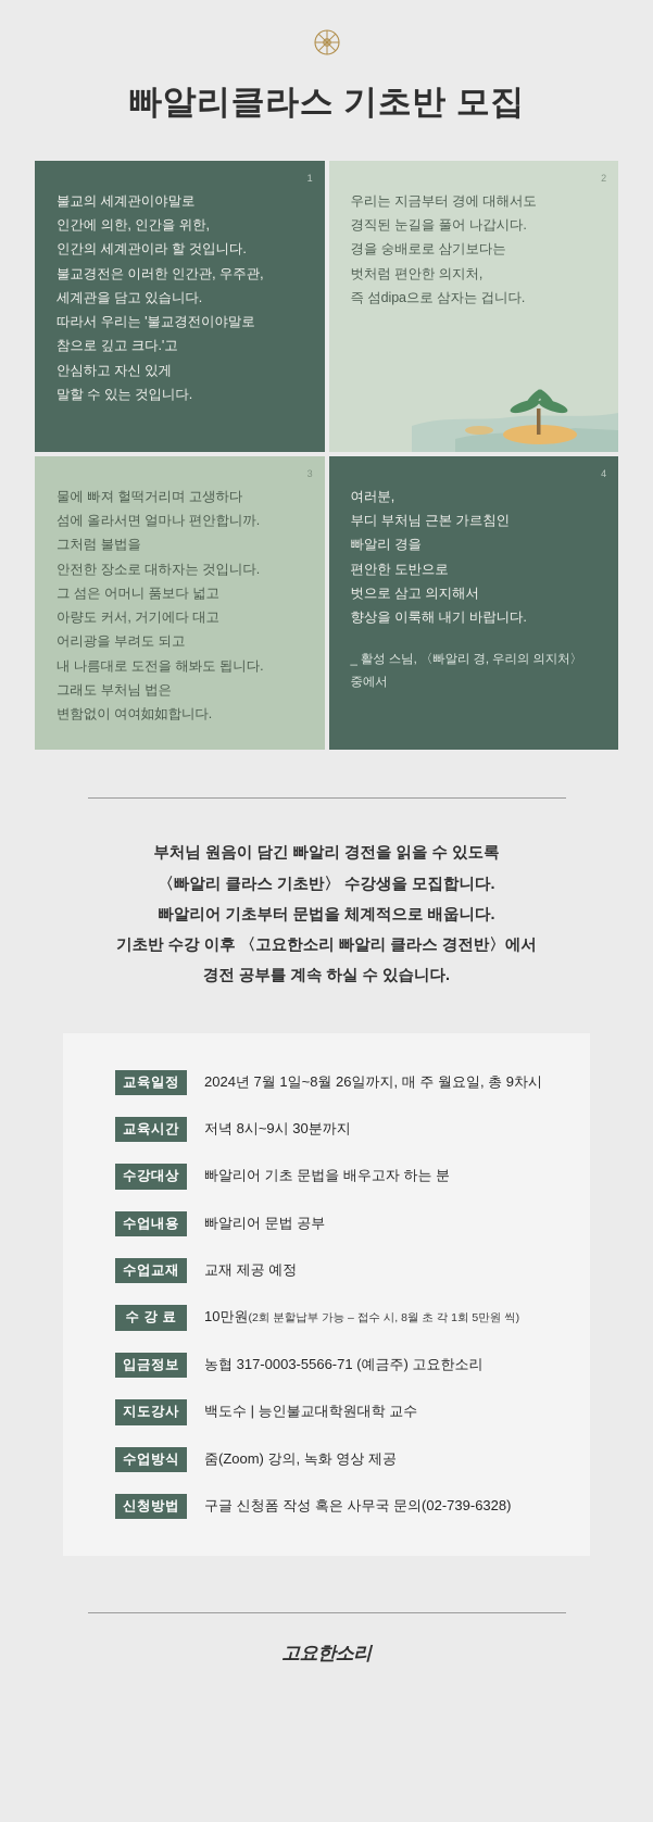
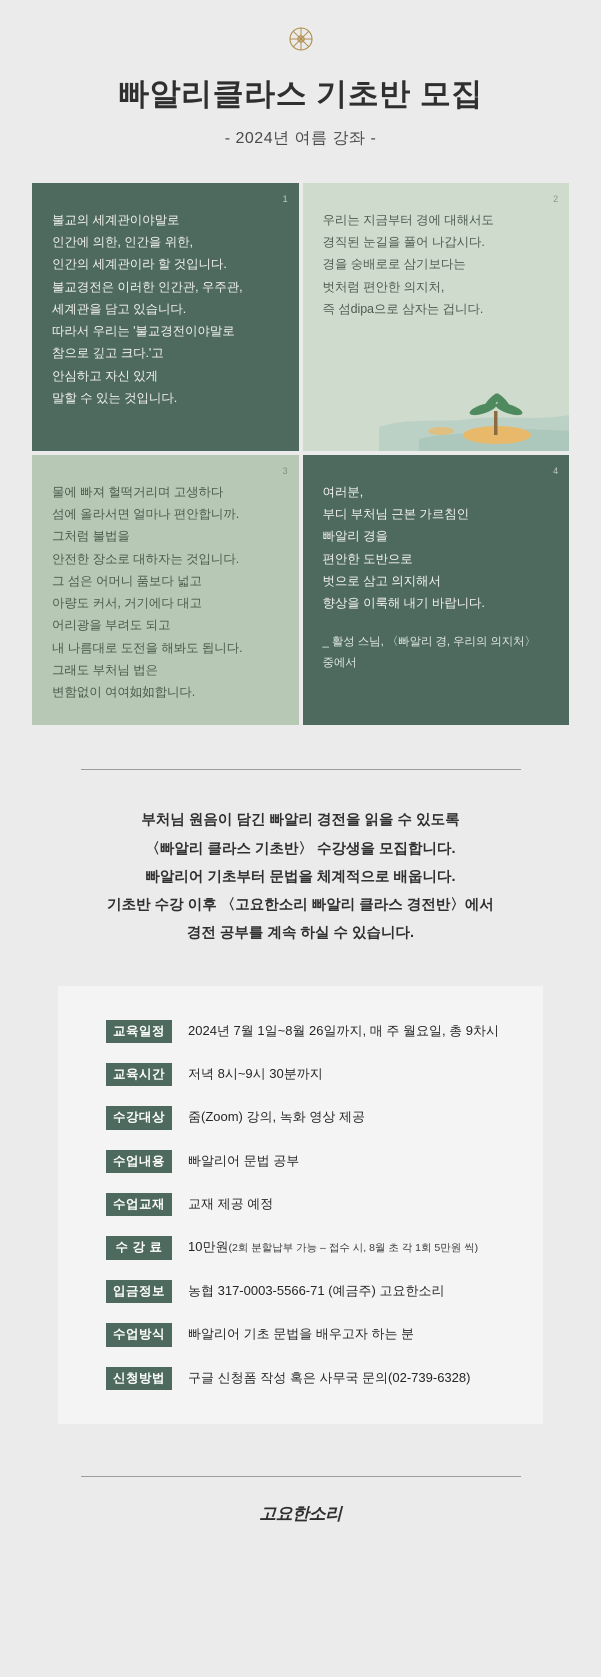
  빠알리클라스 기초반 모집
+ - 2024년 여름 강좌 -
  1
  불교의 세계관이야말로
  인간에 의한, 인간을 위한,
  인간의 세계관이라 할 것입니다.
  불교경전은 이러한 인간관, 우주관,
  세계관을 담고 있습니다.
  따라서 우리는 '불교경전이야말로
  참으로 깊고 크다.'고
  안심하고 자신 있게
  말할 수 있는 것입니다.
  2
  우리는 지금부터 경에 대해서도
  경직된 눈길을 풀어 나갑시다.
  경을 숭배로로 삼기보다는
  벗처럼 편안한 의지처,
  즉 섬dipa으로 삼자는 겁니다.
  3
  물에 빠져 헐떡거리며 고생하다
  섬에 올라서면 얼마나 편안합니까.
  그처럼 불법을
  안전한 장소로 대하자는 것입니다.
  그 섬은 어머니 품보다 넓고
  아량도 커서, 거기에다 대고
  어리광을 부려도 되고
  내 나름대로 도전을 해봐도 됩니다.
  그래도 부처님 법은
  변함없이 여여如如합니다.
  4
  여러분,
  부디 부처님 근본 가르침인
  빠알리 경을
  편안한 도반으로
  벗으로 삼고 의지해서
  향상을 이룩해 내기 바랍니다.
  _ 활성 스님, 〈빠알리 경, 우리의 의지처〉 중에서
  부처님 원음이 담긴 빠알리 경전을 읽을 수 있도록
  〈빠알리 클라스 기초반〉 수강생을 모집합니다.
  빠알리어 기초부터 문법을 체계적으로 배웁니다.
  기초반 수강 이후 〈고요한소리 빠알리 클라스 경전반〉에서
  경전 공부를 계속 하실 수 있습니다.
  교육일정
  2024년 7월 1일~8월 26일까지, 매 주 월요일, 총 9차시
  교육시간
  저녁 8시~9시 30분까지
  수강대상
- 빠알리어 기초 문법을 배우고자 하는 분
+ 줌(Zoom) 강의, 녹화 영상 제공
  수업내용
  빠알리어 문법 공부
  수업교재
  교재 제공 예정
  수 강 료
  10만원(2회 분할납부 가능 – 접수 시, 8월 초 각 1회 5만원 씩)
  입금정보
  농협 317-0003-5566-71 (예금주) 고요한소리
- 지도강사
- 백도수 | 능인불교대학원대학 교수
  수업방식
- 줌(Zoom) 강의, 녹화 영상 제공
+ 빠알리어 기초 문법을 배우고자 하는 분
  신청방법
  구글 신청폼 작성 혹은 사무국 문의(02-739-6328)
  고요한소리
